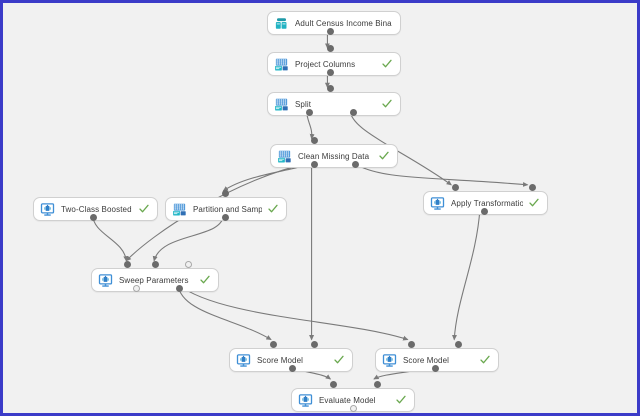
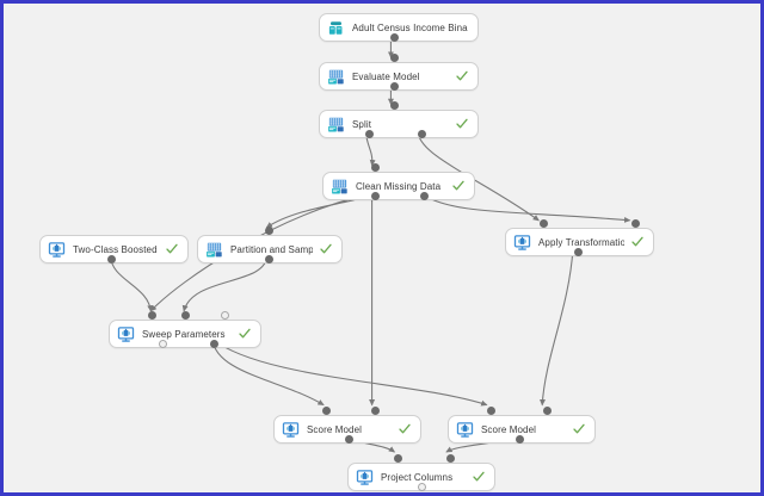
  Adult Census Income Bina
- Project Columns
+ Evaluate Model
  Split
  Clean Missing Data
  Partition and Samp
  Apply Transformatio
  Sweep Parameters
  Score Model
  Score Model
- Evaluate Model
+ Project Columns
